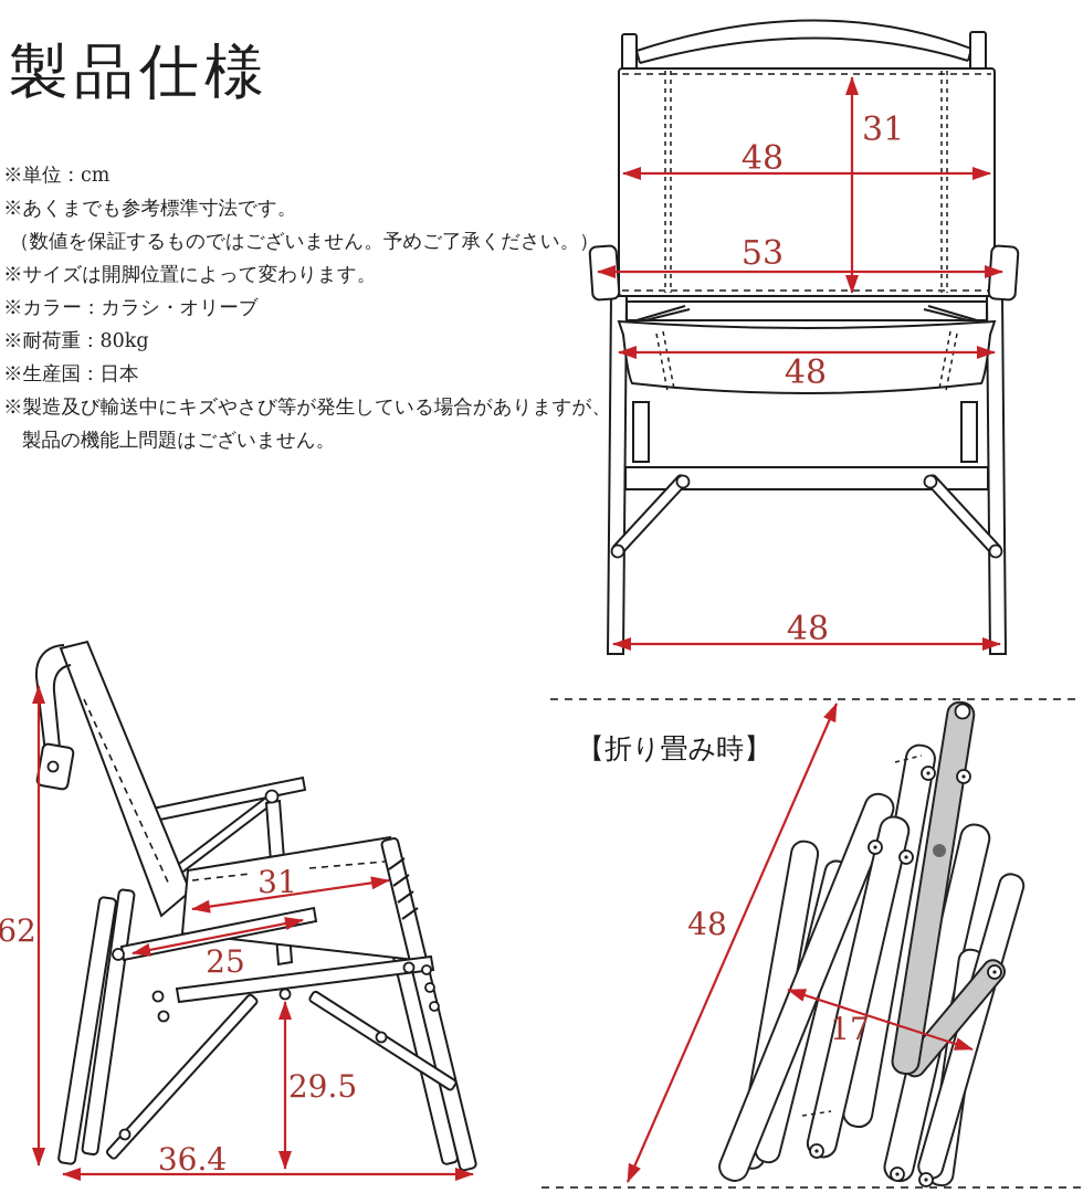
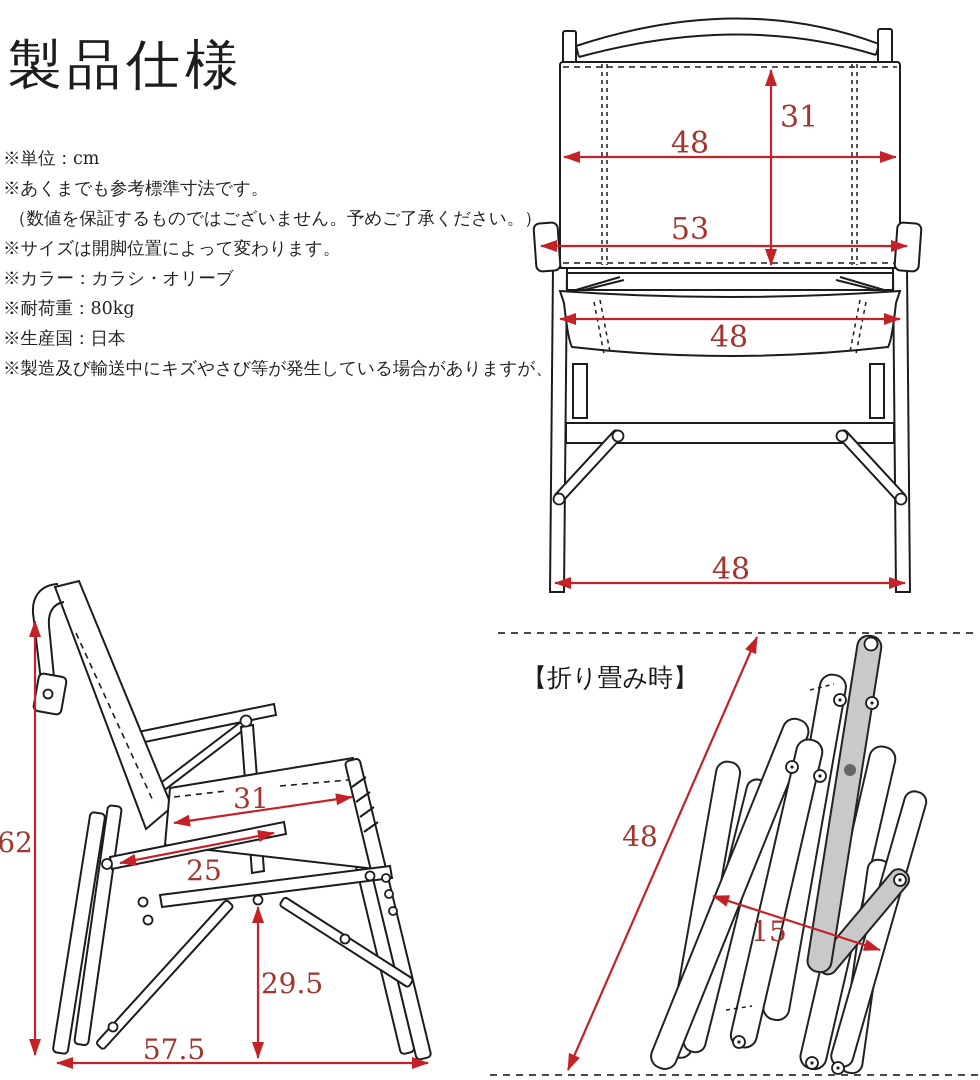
  製品仕様
  ※単位：cm
  ※あくまでも参考標準寸法です。
  （数値を保証するものではございません。予めご了承ください。）
  ※サイズは開脚位置によって変わります。
  ※カラー：カラシ・オリーブ
  ※耐荷重：80kg
  ※生産国：日本
  ※製造及び輸送中にキズやさび等が発生している場合がありますが、
- 製品の機能上問題はございません。
  48
  31
  53
  48
  48
  62
  31
  25
  29.5
- 36.4
+ 57.5
  【折り畳み時】
  48
- 17
+ 15
